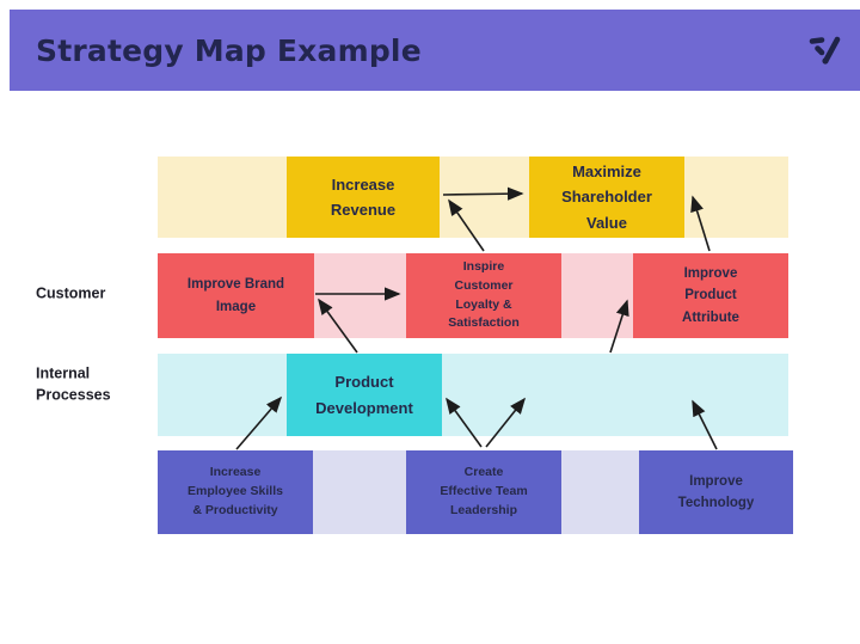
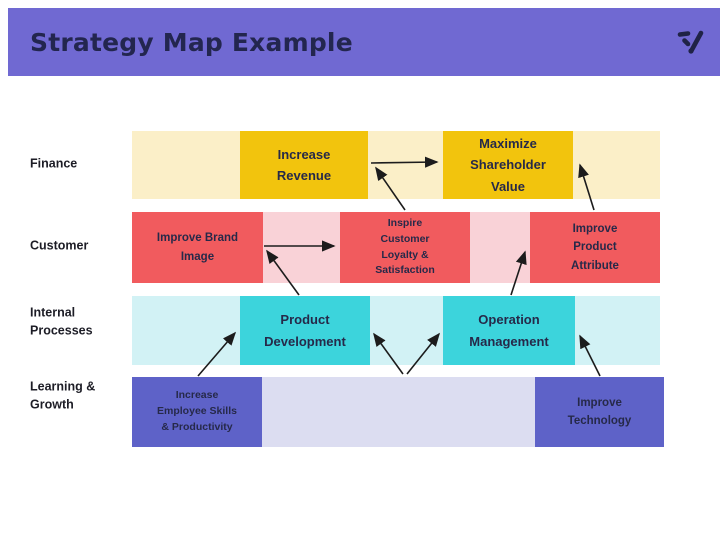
  Strategy Map Example
+ Finance
  Increase
  Revenue
  Maximize
  Shareholder
  Value
  Customer
  Improve Brand
  Image
  Inspire
  Customer
  Loyalty &
  Satisfaction
  Improve
  Product
  Attribute
  Internal
  Processes
  Product
  Development
+ Operation
+ Management
+ Learning &
+ Growth
  Increase
  Employee Skills
  & Productivity
- Create
- Effective Team
- Leadership
  Improve
  Technology
